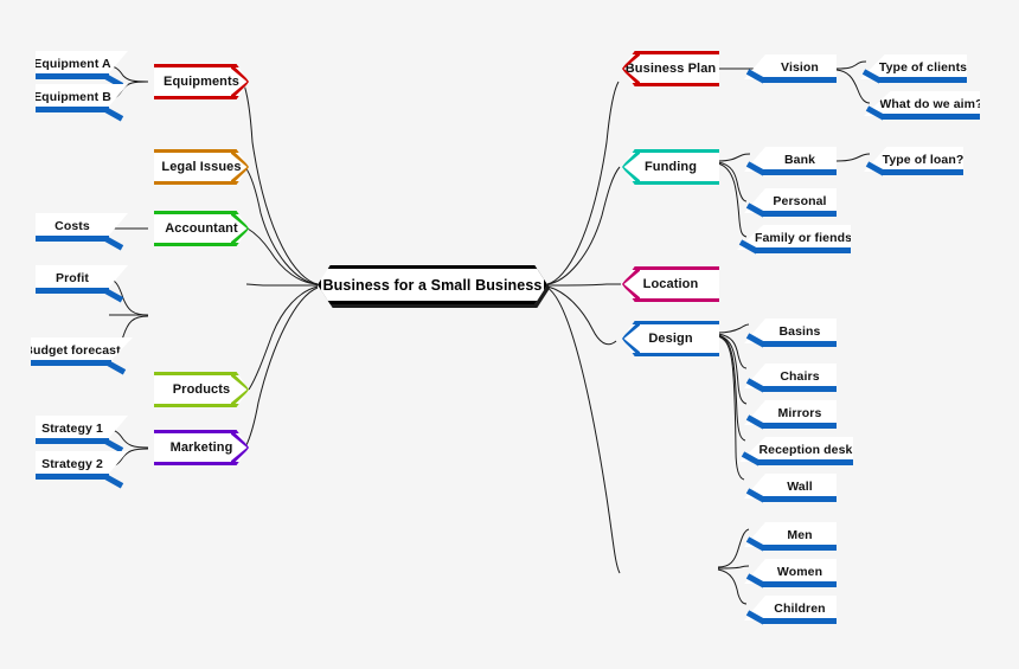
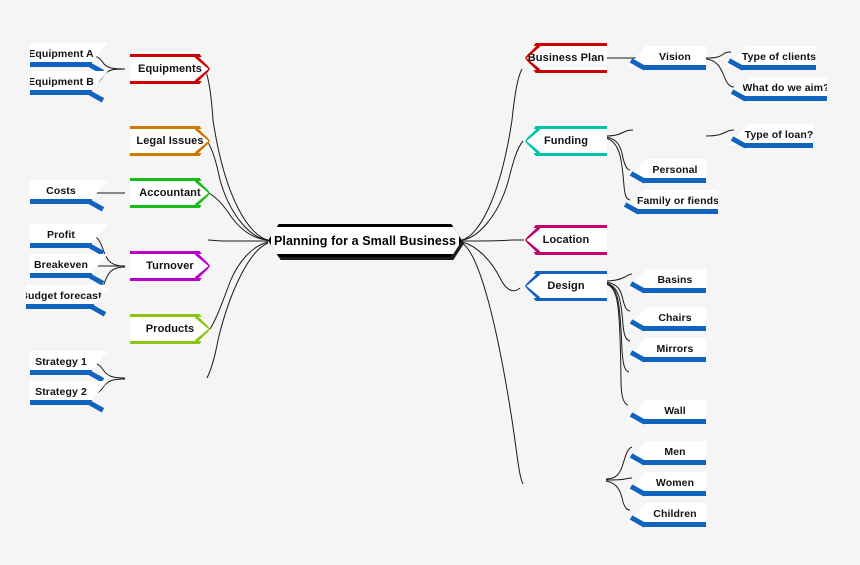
- Business for a Small Business
+ Planning for a Small Business
  Equipments
  Legal Issues
  Accountant
+ Turnover
  Products
- Marketing
  Equipment A
  Equipment B
  Costs
  Profit
+ Breakeven
  udget forecast
  Strategy 1
  Strategy 2
  Business Plan
  Funding
  Location
  Design
  Vision
- Bank
  Personal
  Family or fiends
  Basins
  Chairs
  Mirrors
- Reception desk
  Wall
  Men
  Women
  Children
  Type of clients
  What do we aim?
  Type of loan?
